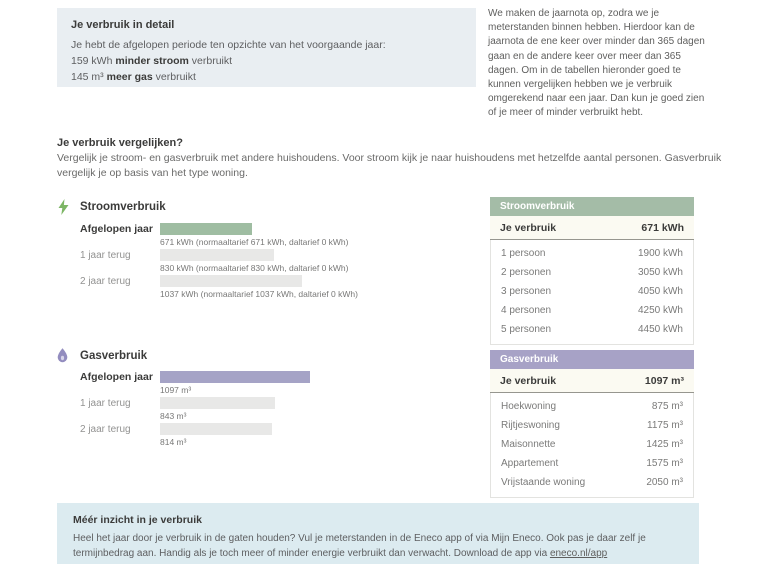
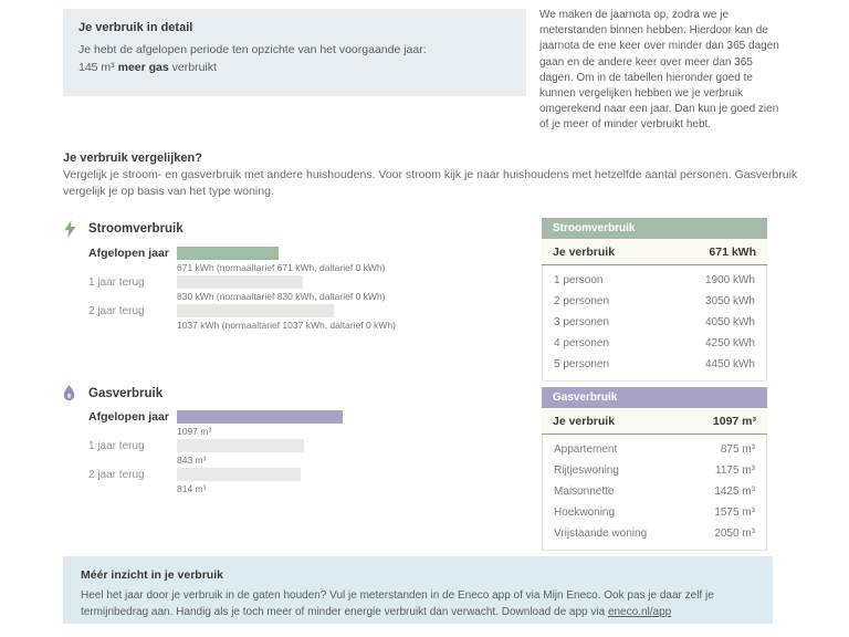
  Je verbruik in detail
  Je hebt de afgelopen periode ten opzichte van het voorgaande jaar:
- 159 kWh minder stroom verbruikt
  145 m³ meer gas verbruikt
  We maken de jaarnota op, zodra we je meterstanden binnen hebben. Hierdoor kan de jaarnota de ene keer over minder dan 365 dagen gaan en de andere keer over meer dan 365 dagen. Om in de tabellen hieronder goed te kunnen vergelijken hebben we je verbruik omgerekend naar een jaar. Dan kun je goed zien of je meer of minder verbruikt hebt.
  Je verbruik vergelijken?
  Vergelijk je stroom- en gasverbruik met andere huishoudens. Voor stroom kijk je naar huishoudens met hetzelfde aantal personen. Gasverbruik vergelijk je op basis van het type woning.
  Stroomverbruik
  Afgelopen jaar
  671 kWh (normaaltarief 671 kWh, daltarief 0 kWh)
  1 jaar terug
  830 kWh (normaaltarief 830 kWh, daltarief 0 kWh)
  2 jaar terug
  1037 kWh (normaaltarief 1037 kWh, daltarief 0 kWh)
  Gasverbruik
  Afgelopen jaar
  1097 m³
  1 jaar terug
  843 m³
  2 jaar terug
  814 m³
  Stroomverbruik
  Je verbruik
  671 kWh
  1 persoon
  1900 kWh
  2 personen
  3050 kWh
  3 personen
  4050 kWh
  4 personen
  4250 kWh
  5 personen
  4450 kWh
  Gasverbruik
  Je verbruik
  1097 m³
- Hoekwoning
+ Appartement
  875 m³
  Rijtjeswoning
  1175 m³
  Maisonnette
  1425 m³
- Appartement
+ Hoekwoning
  1575 m³
  Vrijstaande woning
  2050 m³
  Méér inzicht in je verbruik
  Heel het jaar door je verbruik in de gaten houden? Vul je meterstanden in de Eneco app of via Mijn Eneco. Ook pas je daar zelf je termijnbedrag aan. Handig als je toch meer of minder energie verbruikt dan verwacht. Download de app via eneco.nl/app
